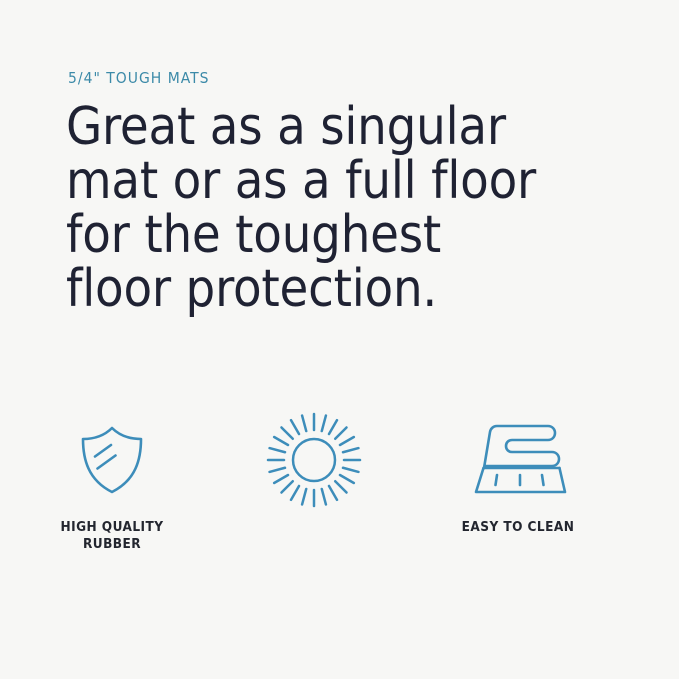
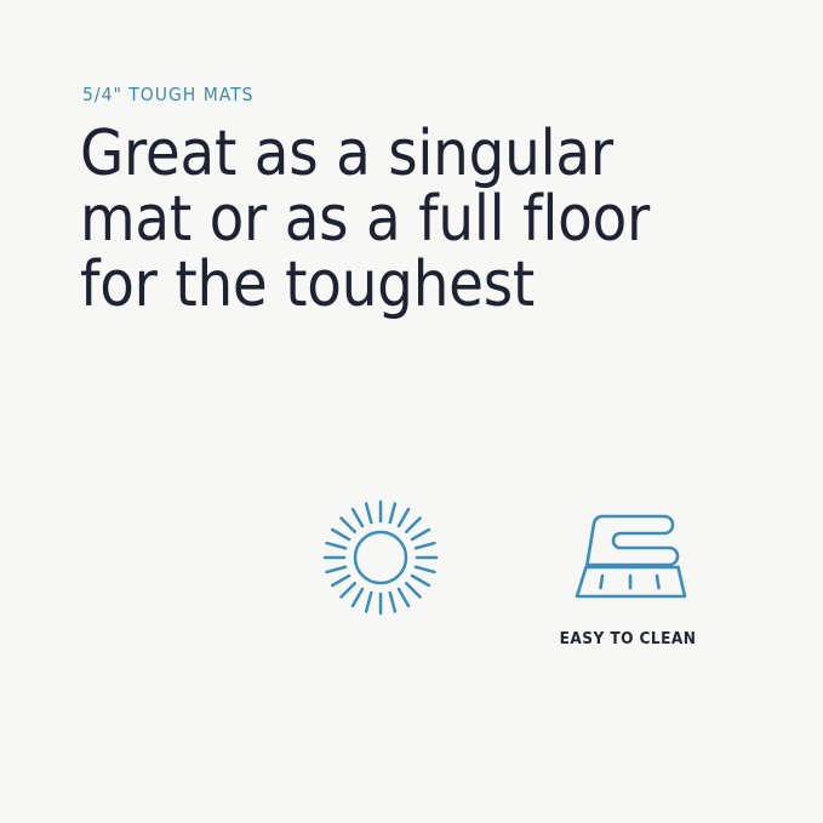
  5/4" TOUGH MATS
  Great as a singular
  mat or as a full floor
  for the toughest
- floor protection.
- HIGH QUALITY
- RUBBER
  EASY TO CLEAN
